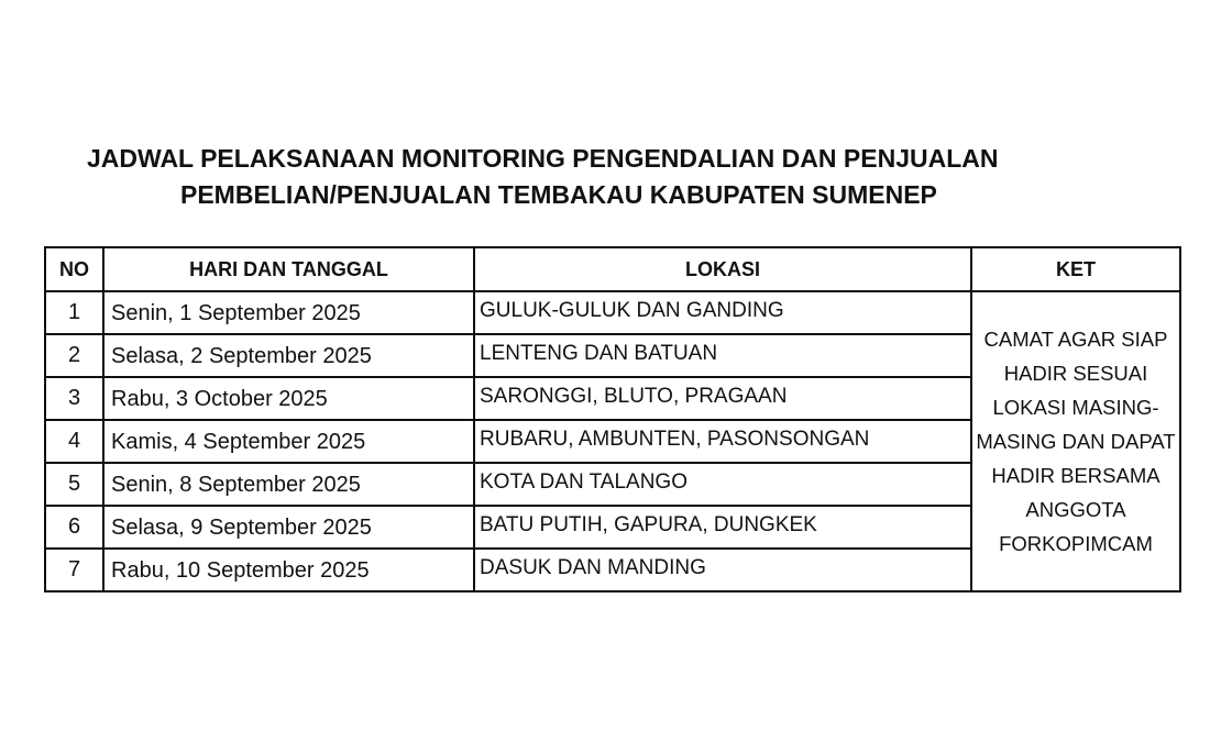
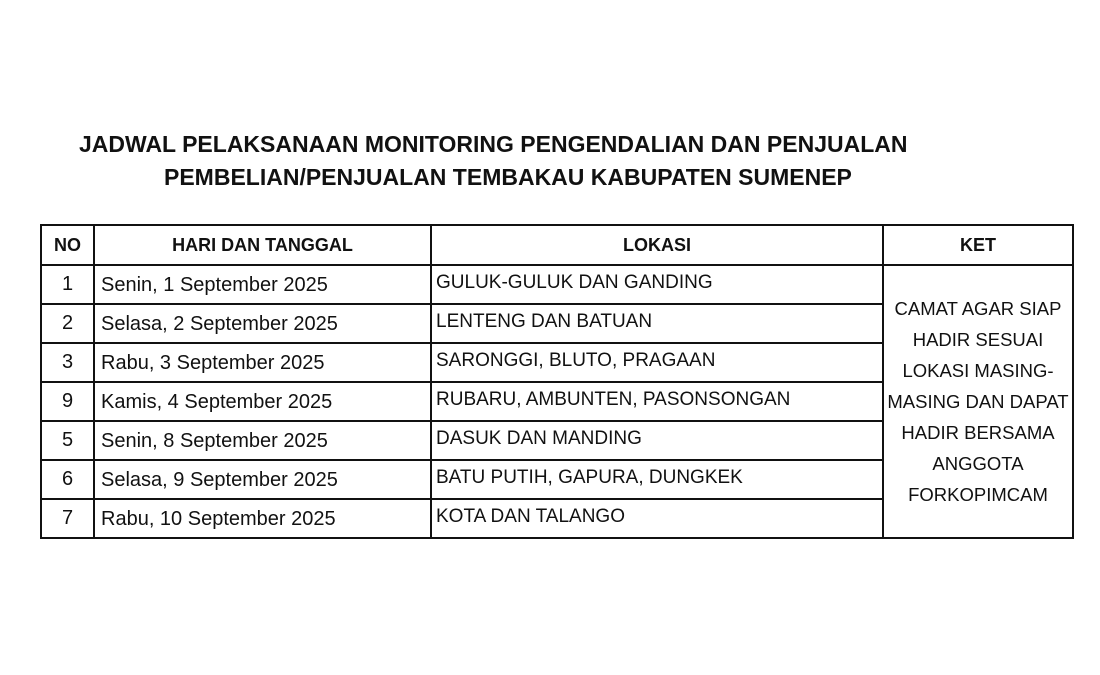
  JADWAL PELAKSANAAN MONITORING PENGENDALIAN DAN PENJUALAN
  PEMBELIAN/PENJUALAN TEMBAKAU KABUPATEN SUMENEP
  NO	HARI DAN TANGGAL	LOKASI	KET
  1	Senin, 1 September 2025	GULUK-GULUK DAN GANDING	CAMAT AGAR SIAP HADIR SESUAI LOKASI MASING- MASING DAN DAPAT HADIR BERSAMA ANGGOTA FORKOPIMCAM
  2	Selasa, 2 September 2025	LENTENG DAN BATUAN
- 3	Rabu, 3 October 2025	SARONGGI, BLUTO, PRAGAAN
+ 3	Rabu, 3 September 2025	SARONGGI, BLUTO, PRAGAAN
- 4	Kamis, 4 September 2025	RUBARU, AMBUNTEN, PASONSONGAN
+ 9	Kamis, 4 September 2025	RUBARU, AMBUNTEN, PASONSONGAN
- 5	Senin, 8 September 2025	KOTA DAN TALANGO
+ 5	Senin, 8 September 2025	DASUK DAN MANDING
  6	Selasa, 9 September 2025	BATU PUTIH, GAPURA, DUNGKEK
- 7	Rabu, 10 September 2025	DASUK DAN MANDING
+ 7	Rabu, 10 September 2025	KOTA DAN TALANGO
